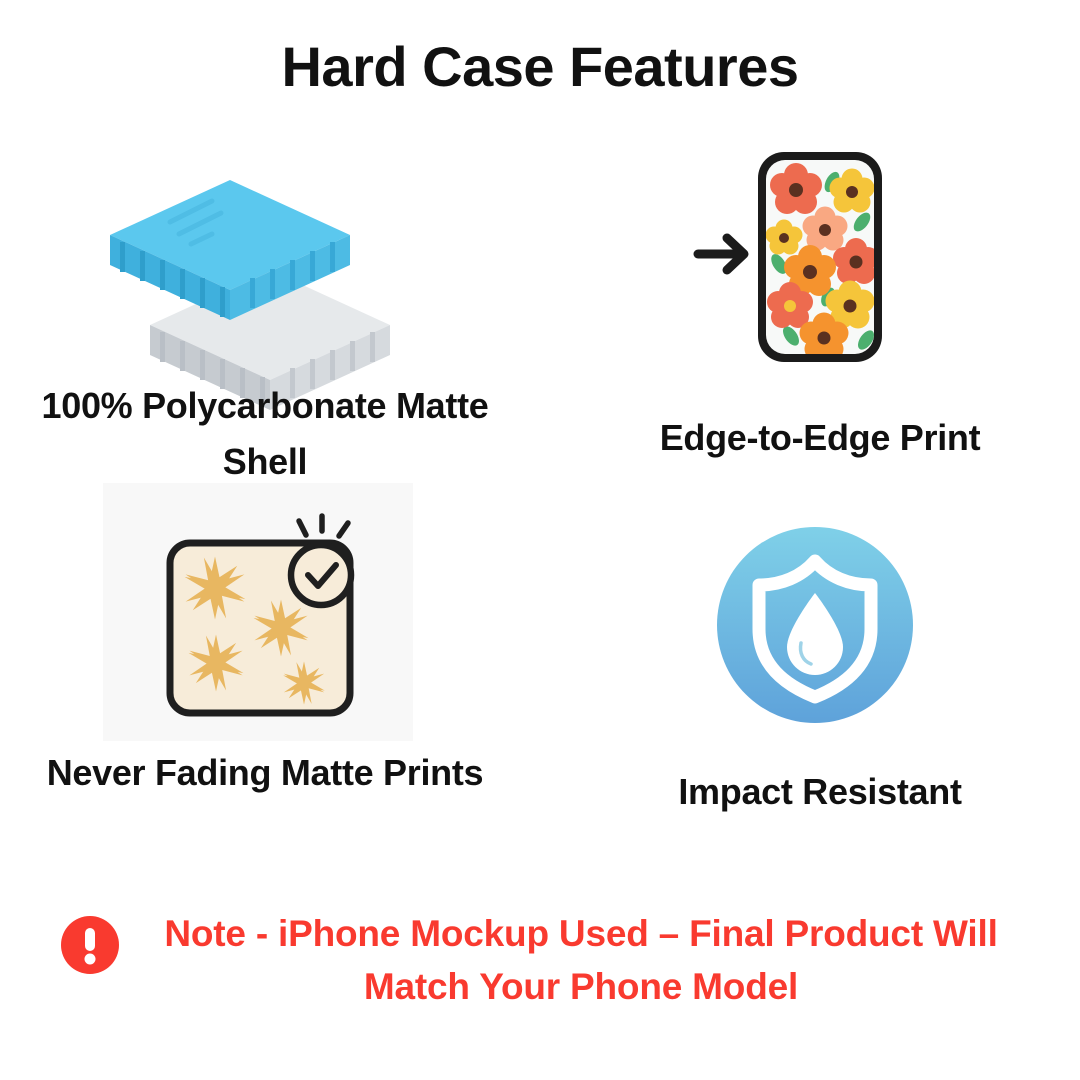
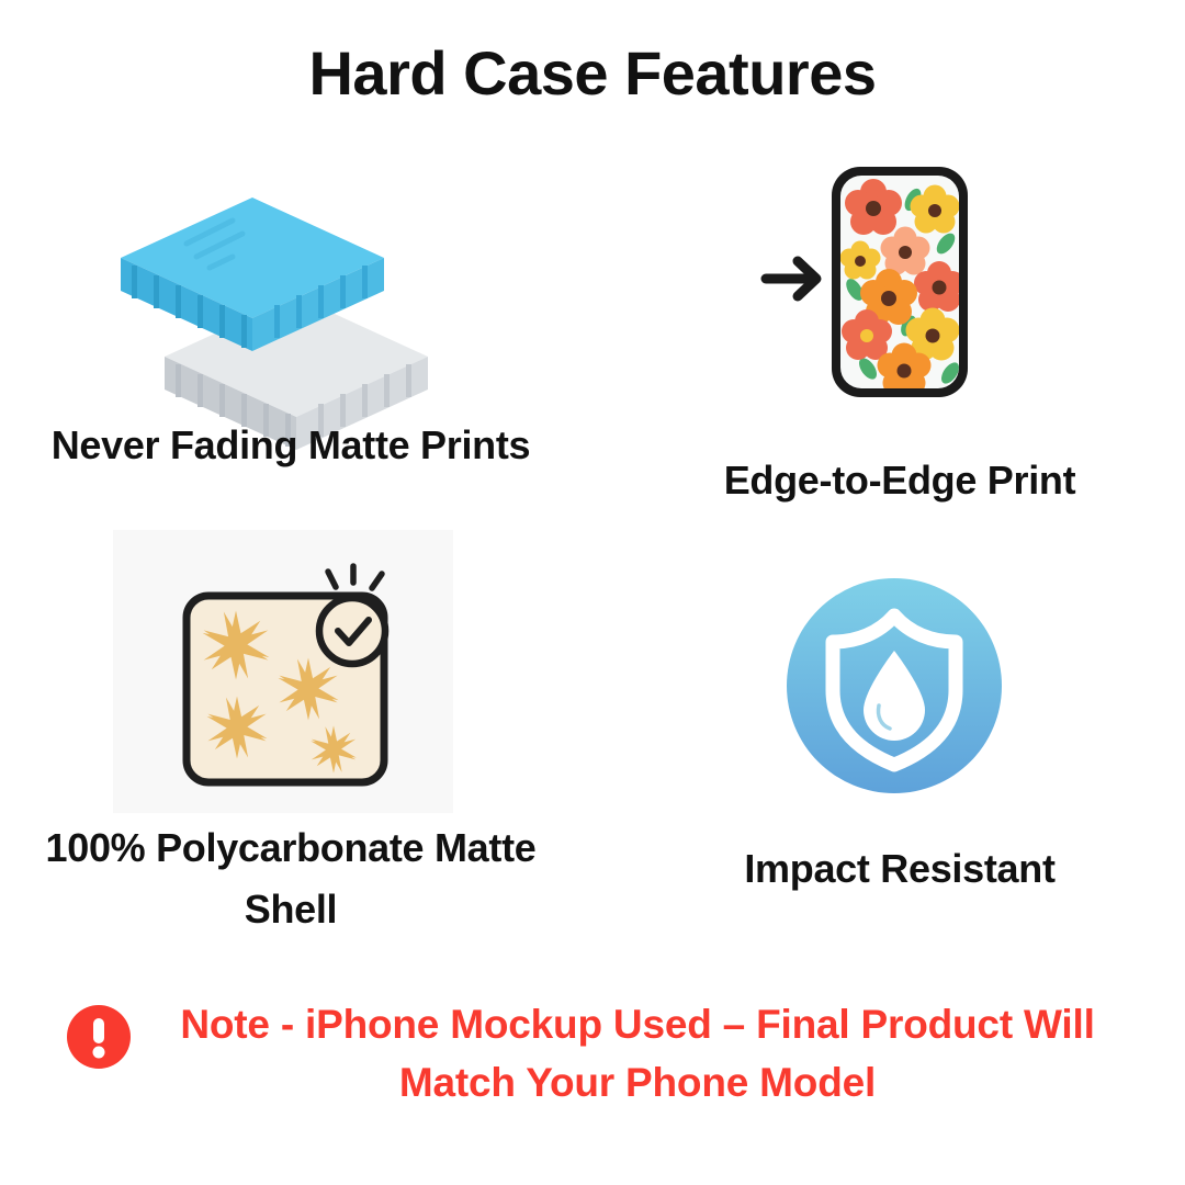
  Hard Case Features
- 100% Polycarbonate Matte Shell
+ Never Fading Matte Prints
  Edge-to-Edge Print
- Never Fading Matte Prints
+ 100% Polycarbonate Matte Shell
  Impact Resistant
  Note - iPhone Mockup Used – Final Product Will Match Your Phone Model
